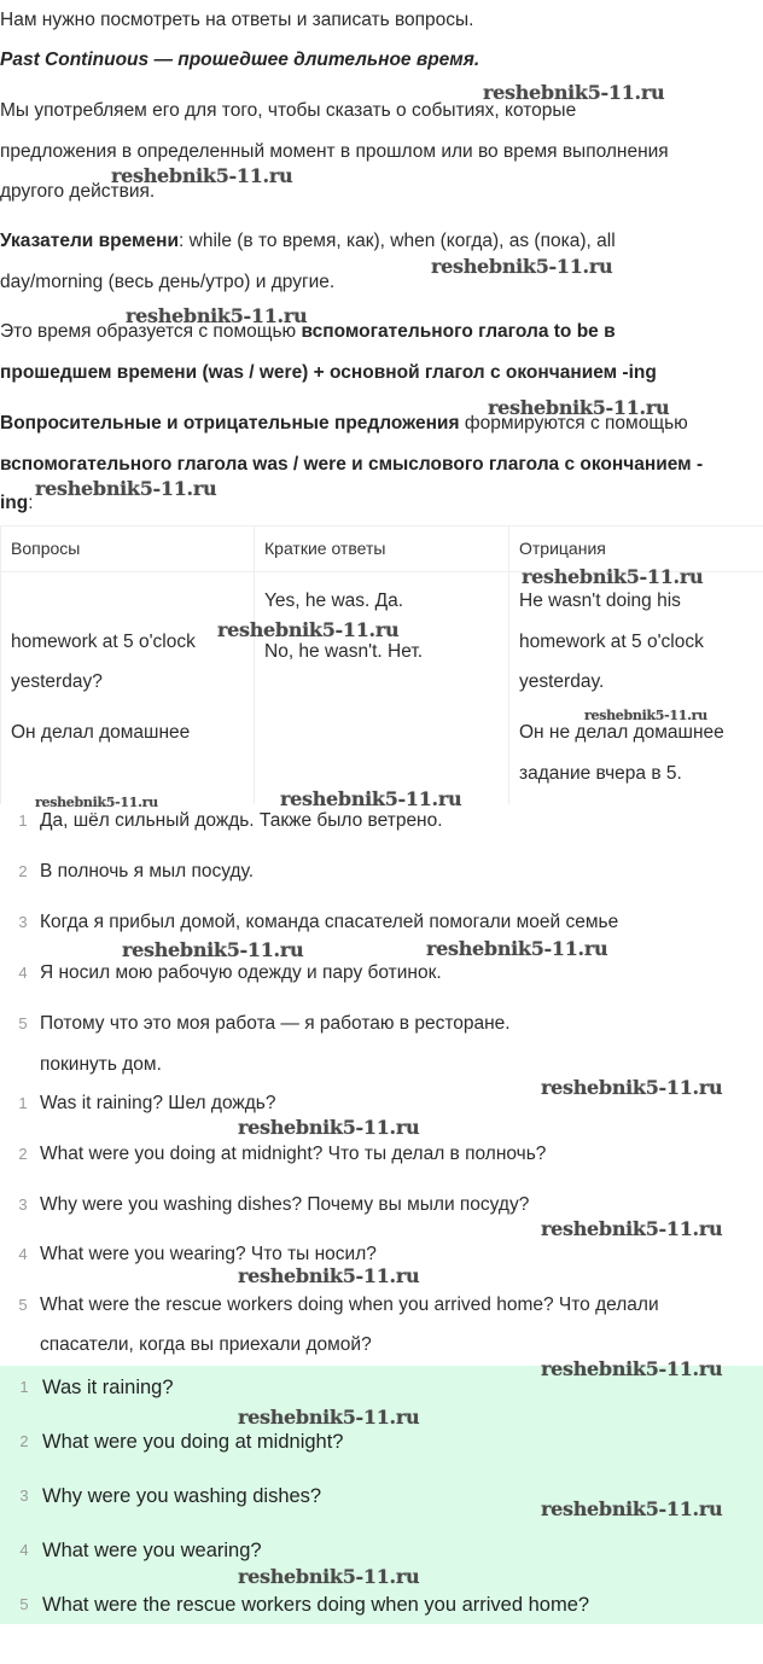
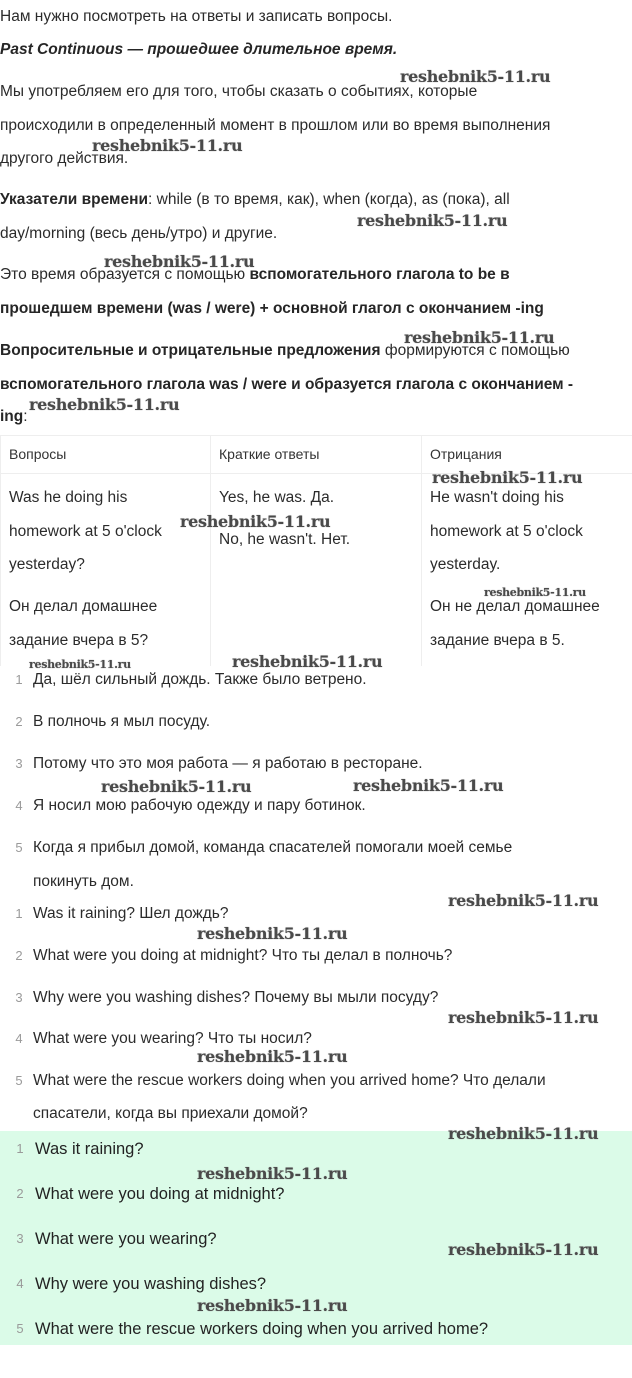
  Нам нужно посмотреть на ответы и записать вопросы.
  Past Continuous — прошедшее длительное время.
  Мы употребляем его для того, чтобы сказать о событиях, которые
- предложения в определенный момент в прошлом или во время выполнения
+ происходили в определенный момент в прошлом или во время выполнения
  другого действия.
  Указатели времени: while (в то время, как), when (когда), as (пока), all
  day/morning (весь день/утро) и другие.
  Это время образуется с помощью вспомогательного глагола to be в
  прошедшем времени (was / were) + основной глагол с окончанием -ing
  Вопросительные и отрицательные предложения формируются с помощью
- вспомогательного глагола was / were и смыслового глагола с окончанием -
+ вспомогательного глагола was / were и образуется глагола с окончанием -
  ing:
  Вопросы
+ Was he doing his
  homework at 5 o'clock
  yesterday?
  Он делал домашнее
+ задание вчера в 5?
  Краткие ответы
  Yes, he was. Да.
  No, he wasn't. Нет.
  Отрицания
  He wasn't doing his
  homework at 5 o'clock
  yesterday.
  Он не делал домашнее
  задание вчера в 5.
  1
  Да, шёл сильный дождь. Также было ветрено.
  2
  В полночь я мыл посуду.
  3
- Когда я прибыл домой, команда спасателей помогали моей семье
+ Потому что это моя работа — я работаю в ресторане.
  4
  Я носил мою рабочую одежду и пару ботинок.
  5
- Потому что это моя работа — я работаю в ресторане.
+ Когда я прибыл домой, команда спасателей помогали моей семье
  покинуть дом.
  1
  Was it raining? Шел дождь?
  2
  What were you doing at midnight? Что ты делал в полночь?
  3
  Why were you washing dishes? Почему вы мыли посуду?
  4
  What were you wearing? Что ты носил?
  5
  What were the rescue workers doing when you arrived home? Что делали
  спасатели, когда вы приехали домой?
  1
  Was it raining?
  2
  What were you doing at midnight?
  3
- Why were you washing dishes?
+ What were you wearing?
  4
- What were you wearing?
+ Why were you washing dishes?
  5
  What were the rescue workers doing when you arrived home?
  reshebnik5-11.ru
  reshebnik5-11.ru
  reshebnik5-11.ru
  reshebnik5-11.ru
  reshebnik5-11.ru
  reshebnik5-11.ru
  reshebnik5-11.ru
  reshebnik5-11.ru
  reshebnik5-11.ru
  reshebnik5-11.ru
  reshebnik5-11.ru
  reshebnik5-11.ru
  reshebnik5-11.ru
  reshebnik5-11.ru
  reshebnik5-11.ru
  reshebnik5-11.ru
  reshebnik5-11.ru
  reshebnik5-11.ru
  reshebnik5-11.ru
  reshebnik5-11.ru
  reshebnik5-11.ru
